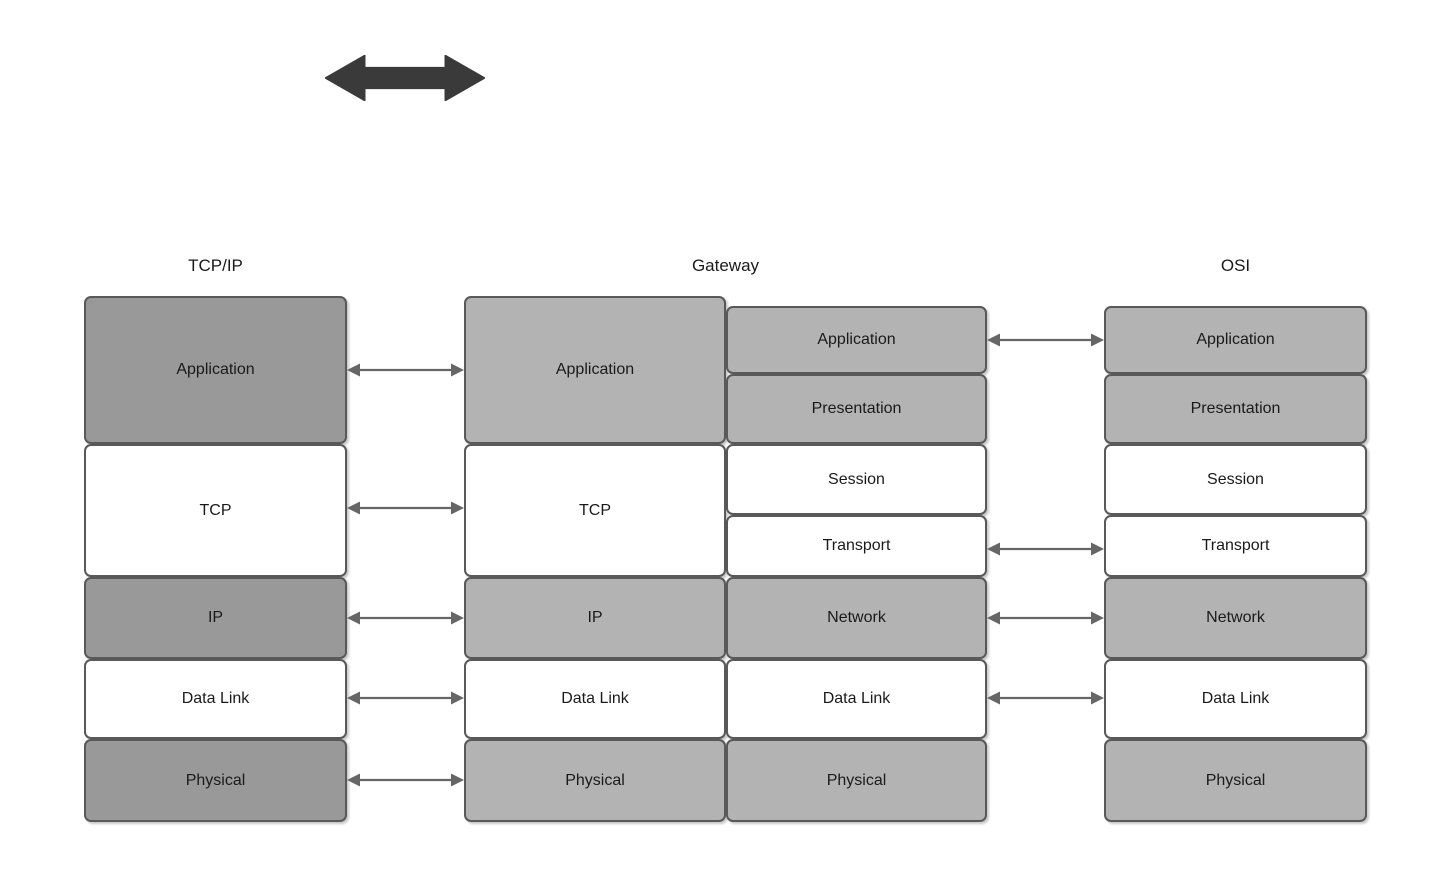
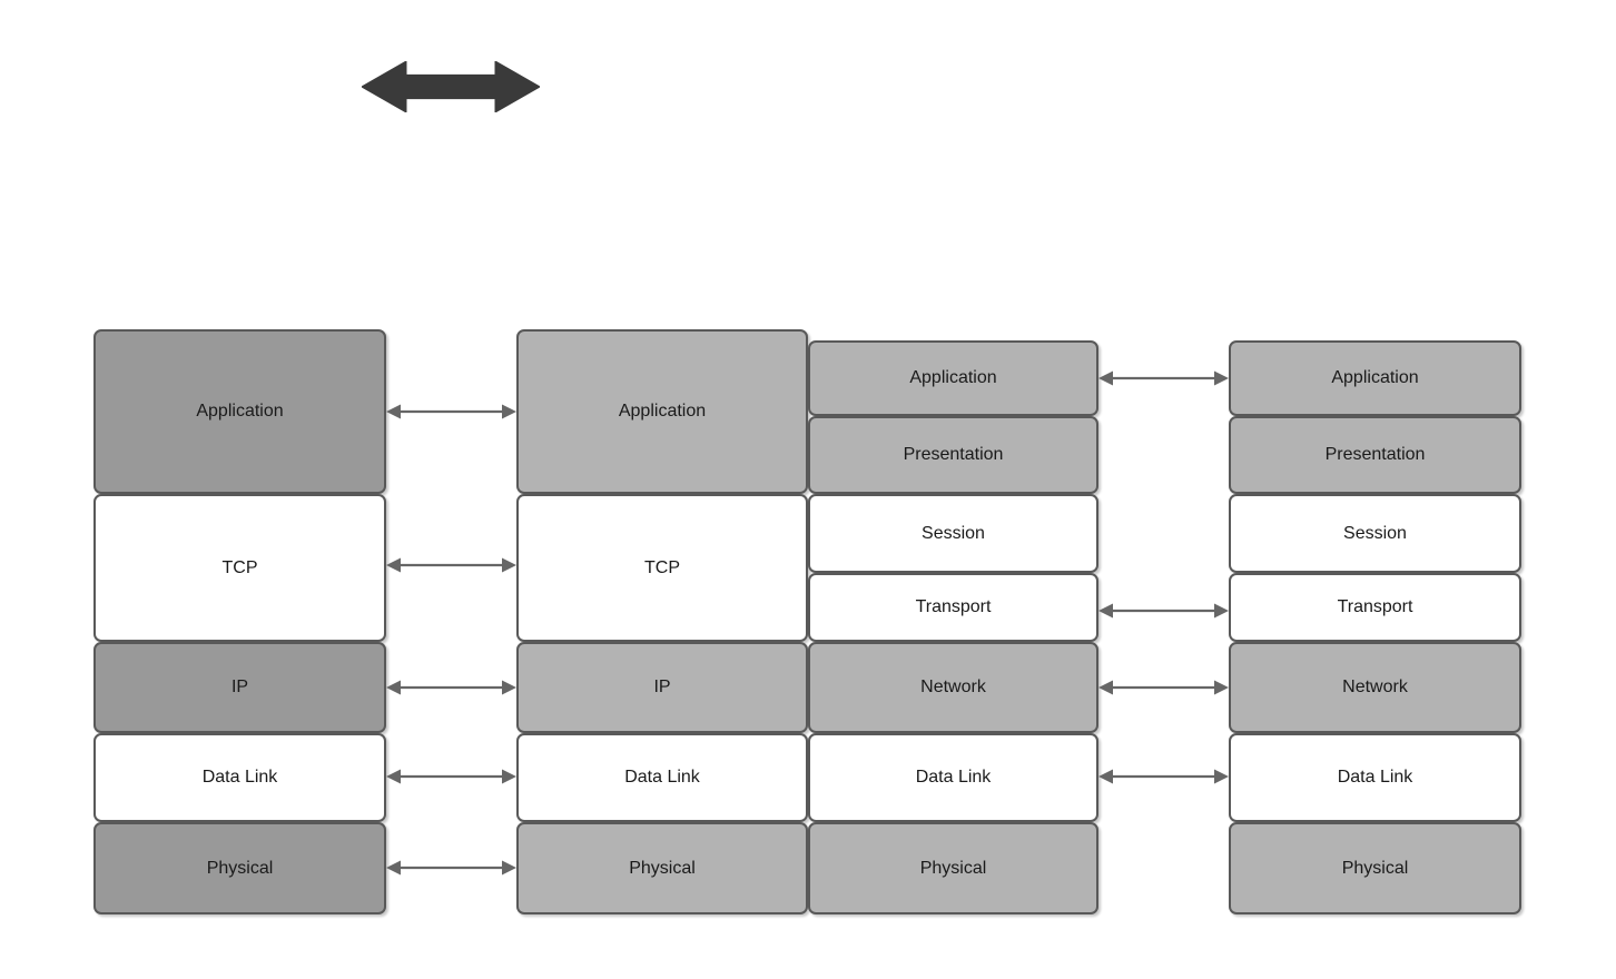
- TCP/IP
- Gateway
- OSI
  Application
  TCP
  IP
  Data Link
  Physical
  Application
  TCP
  IP
  Data Link
  Physical
  Application
  Presentation
  Session
  Transport
  Network
  Data Link
  Physical
  Application
  Presentation
  Session
  Transport
  Network
  Data Link
  Physical
